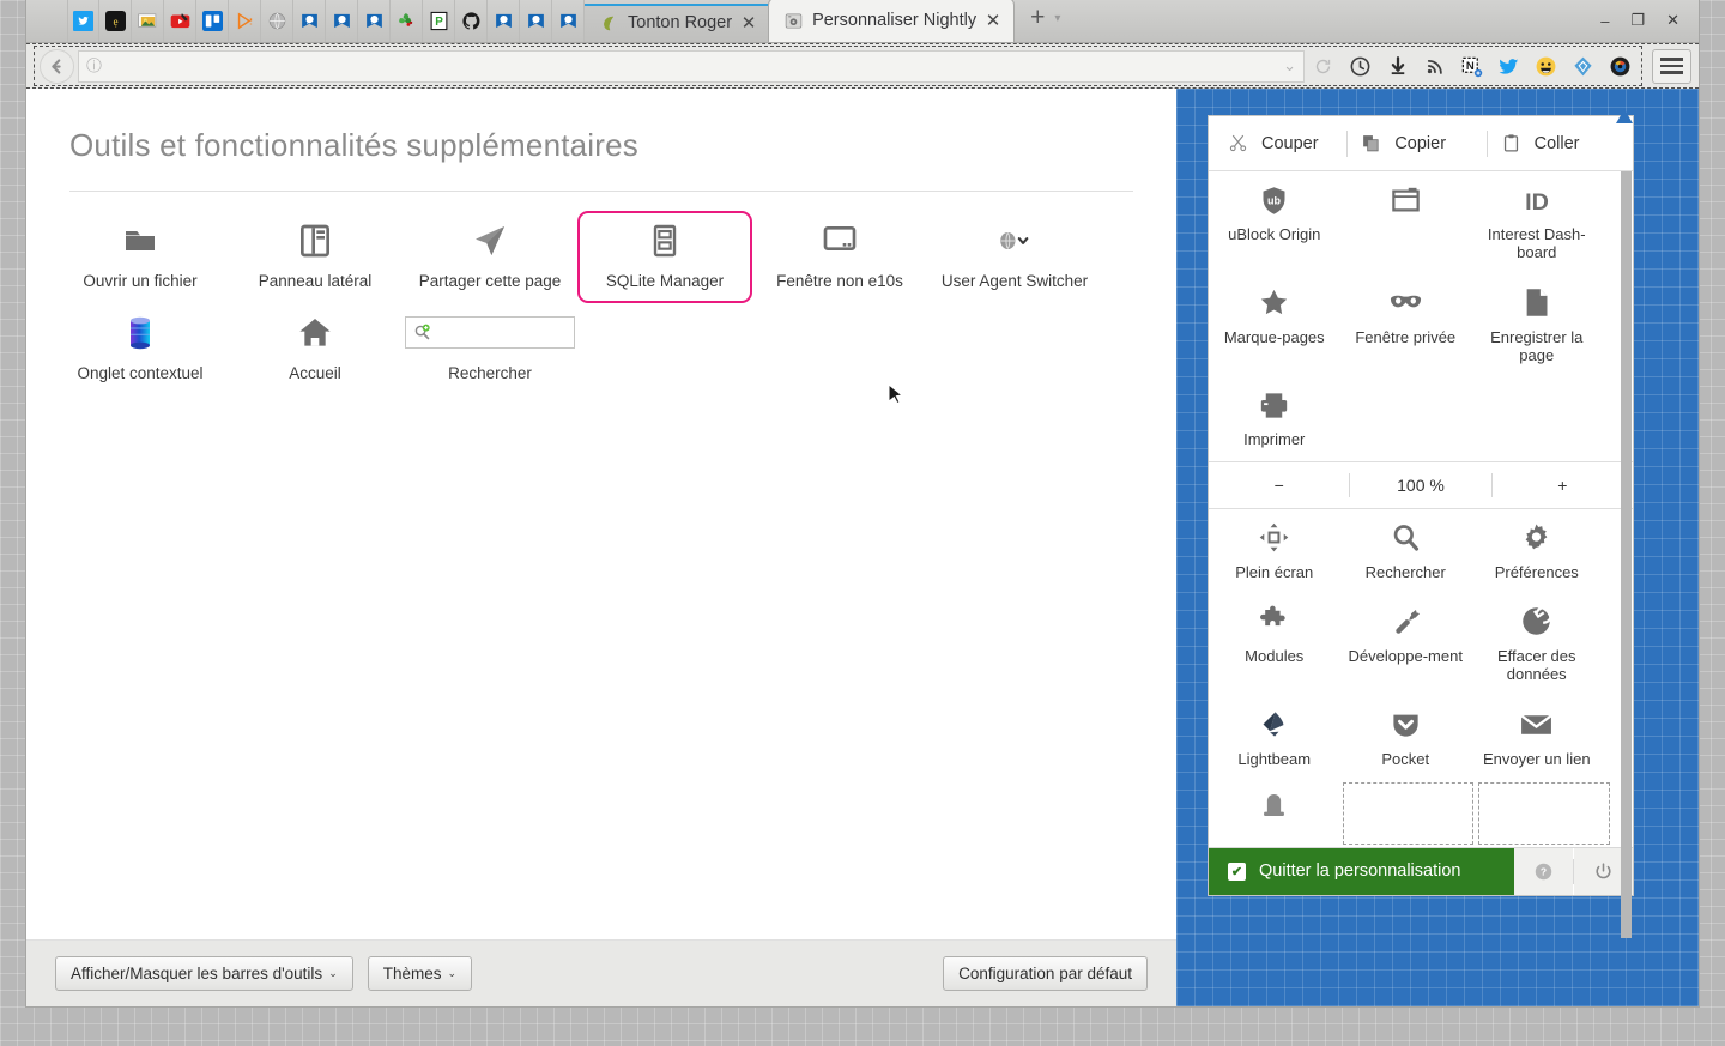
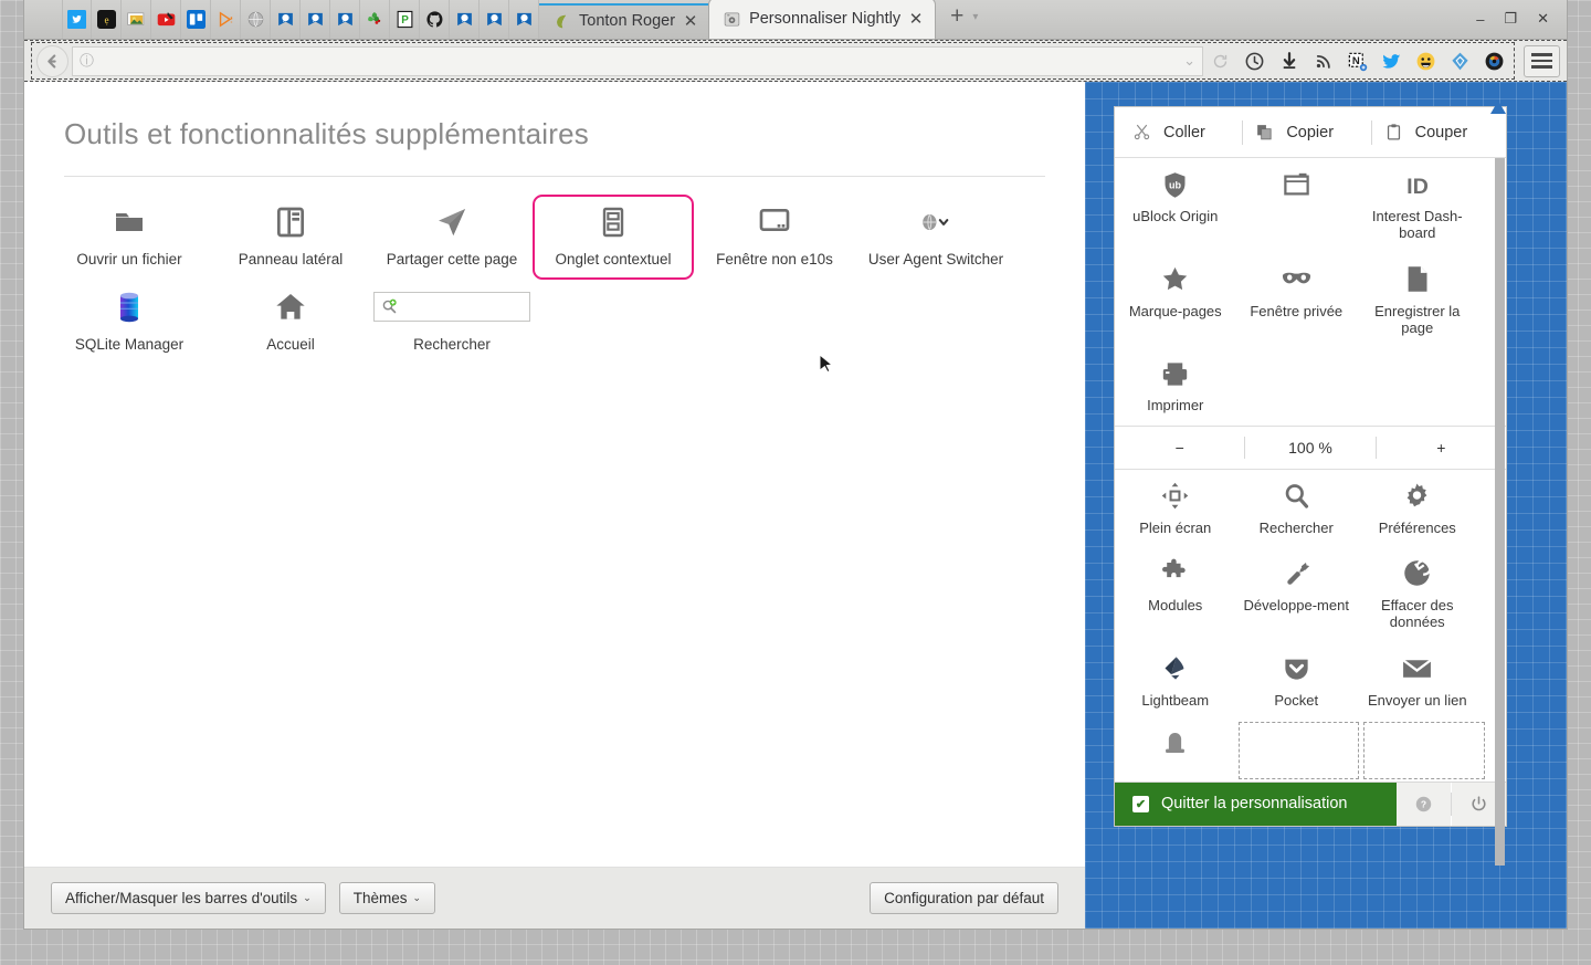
  ẹ
  P
  Tonton Roger
  ✕
  Personnaliser Nightly
  ✕
  +
  ▾
  –
  ❐
  ✕
  ⓘ
  ⌄
  N
  Outils et fonctionnalités supplémentaires
  Ouvrir un fichier
  Panneau latéral
  Partager cette page
- SQLite Manager
+ Onglet contextuel
  Fenêtre non e10s
  User Agent Switcher
- Onglet contextuel
+ SQLite Manager
  Accueil
  Rechercher
  Afficher/Masquer les barres d'outils
  ⌄
  Thèmes
  ⌄
  Configuration par défaut
- Couper
+ Coller
  Copier
- Coller
+ Couper
  ub
  uBlock Origin
  ID
  Interest Dash-board
  Marque-pages
  Fenêtre privée
  Enregistrer la page
  Imprimer
  −
  100 %
  +
  Plein écran
  Rechercher
  Préférences
  Modules
  Développe-ment
  Effacer des données
  Lightbeam
  Pocket
  Envoyer un lien
  ✔
  Quitter la personnalisation
  ?
